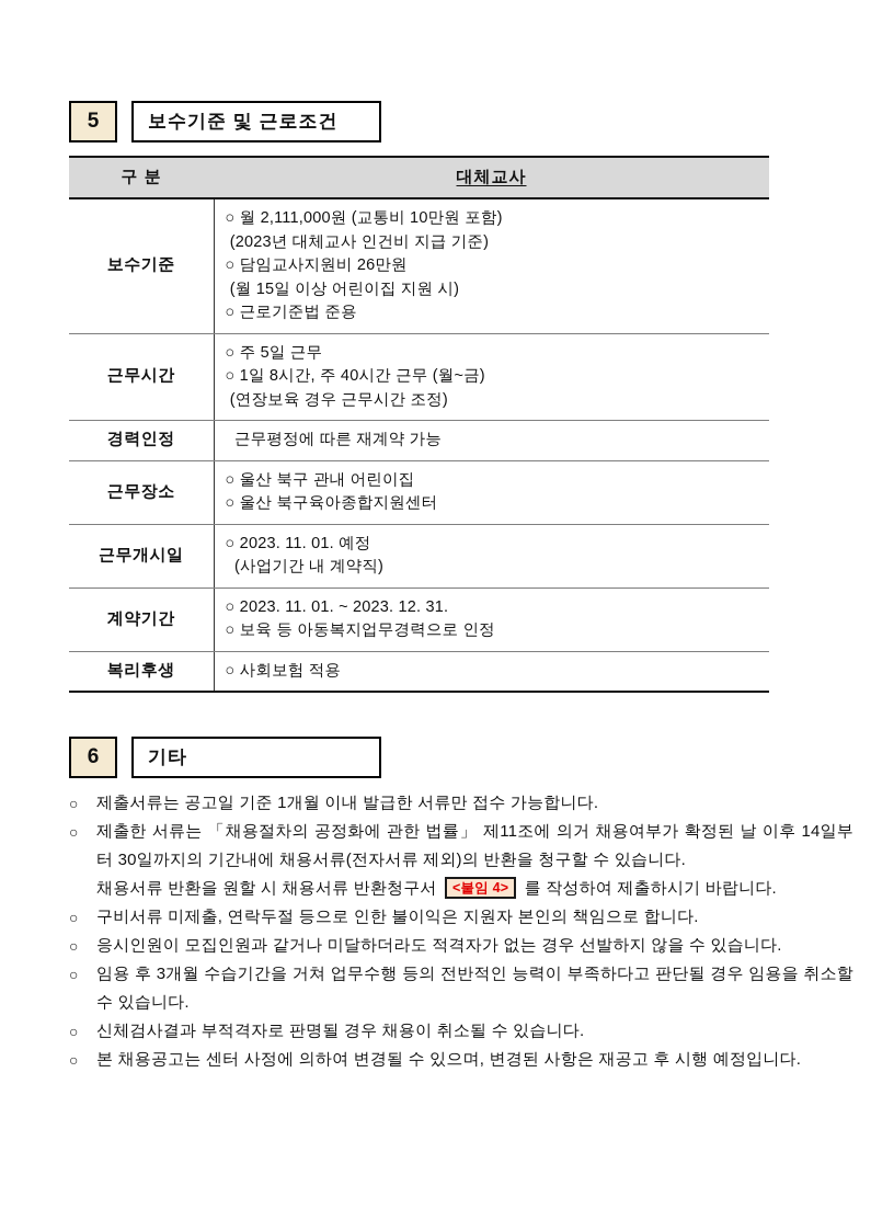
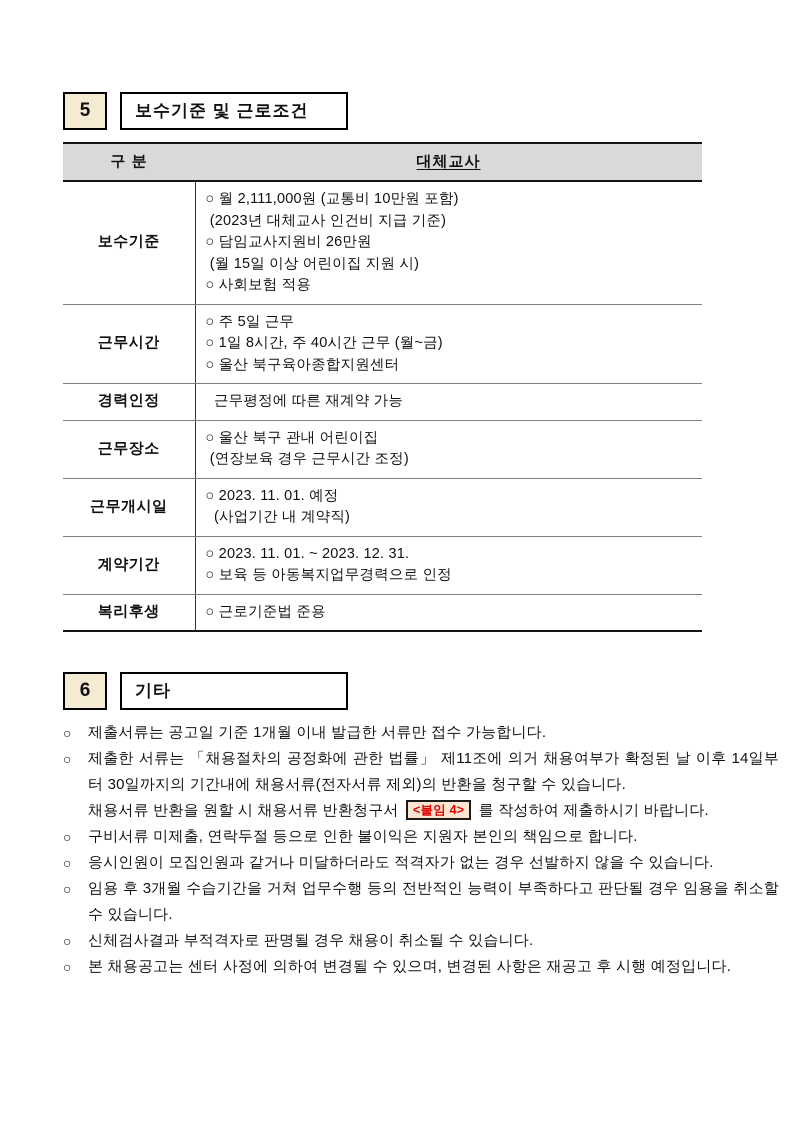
  5
  보수기준 및 근로조건
  구 분	대체교사
- 보수기준	○ 월 2,111,000원 (교통비 10만원 포함) (2023년 대체교사 인건비 지급 기준) ○ 담임교사지원비 26만원 (월 15일 이상 어린이집 지원 시) ○ 근로기준법 준용
+ 보수기준	○ 월 2,111,000원 (교통비 10만원 포함) (2023년 대체교사 인건비 지급 기준) ○ 담임교사지원비 26만원 (월 15일 이상 어린이집 지원 시) ○ 사회보험 적용
- 근무시간	○ 주 5일 근무 ○ 1일 8시간, 주 40시간 근무 (월~금) (연장보육 경우 근무시간 조정)
+ 근무시간	○ 주 5일 근무 ○ 1일 8시간, 주 40시간 근무 (월~금) ○ 울산 북구육아종합지원센터
  경력인정	근무평정에 따른 재계약 가능
- 근무장소	○ 울산 북구 관내 어린이집 ○ 울산 북구육아종합지원센터
+ 근무장소	○ 울산 북구 관내 어린이집 (연장보육 경우 근무시간 조정)
  근무개시일	○ 2023. 11. 01. 예정 (사업기간 내 계약직)
  계약기간	○ 2023. 11. 01. ~ 2023. 12. 31. ○ 보육 등 아동복지업무경력으로 인정
- 복리후생	○ 사회보험 적용
+ 복리후생	○ 근로기준법 준용
  6
  기타
  ○
  제출서류는 공고일 기준 1개월 이내 발급한 서류만 접수 가능합니다.
  ○
  제출한 서류는 「채용절차의 공정화에 관한 법률」 제11조에 의거 채용여부가 확정된 날 이후 14일부터 30일까지의 기간내에 채용서류(전자서류 제외)의 반환을 청구할 수 있습니다.
  채용서류 반환을 원할 시 채용서류 반환청구서 <붙임 4> 를 작성하여 제출하시기 바랍니다.
  ○
  구비서류 미제출, 연락두절 등으로 인한 불이익은 지원자 본인의 책임으로 합니다.
  ○
  응시인원이 모집인원과 같거나 미달하더라도 적격자가 없는 경우 선발하지 않을 수 있습니다.
  ○
  임용 후 3개월 수습기간을 거쳐 업무수행 등의 전반적인 능력이 부족하다고 판단될 경우 임용을 취소할 수 있습니다.
  ○
  신체검사결과 부적격자로 판명될 경우 채용이 취소될 수 있습니다.
  ○
  본 채용공고는 센터 사정에 의하여 변경될 수 있으며, 변경된 사항은 재공고 후 시행 예정입니다.
